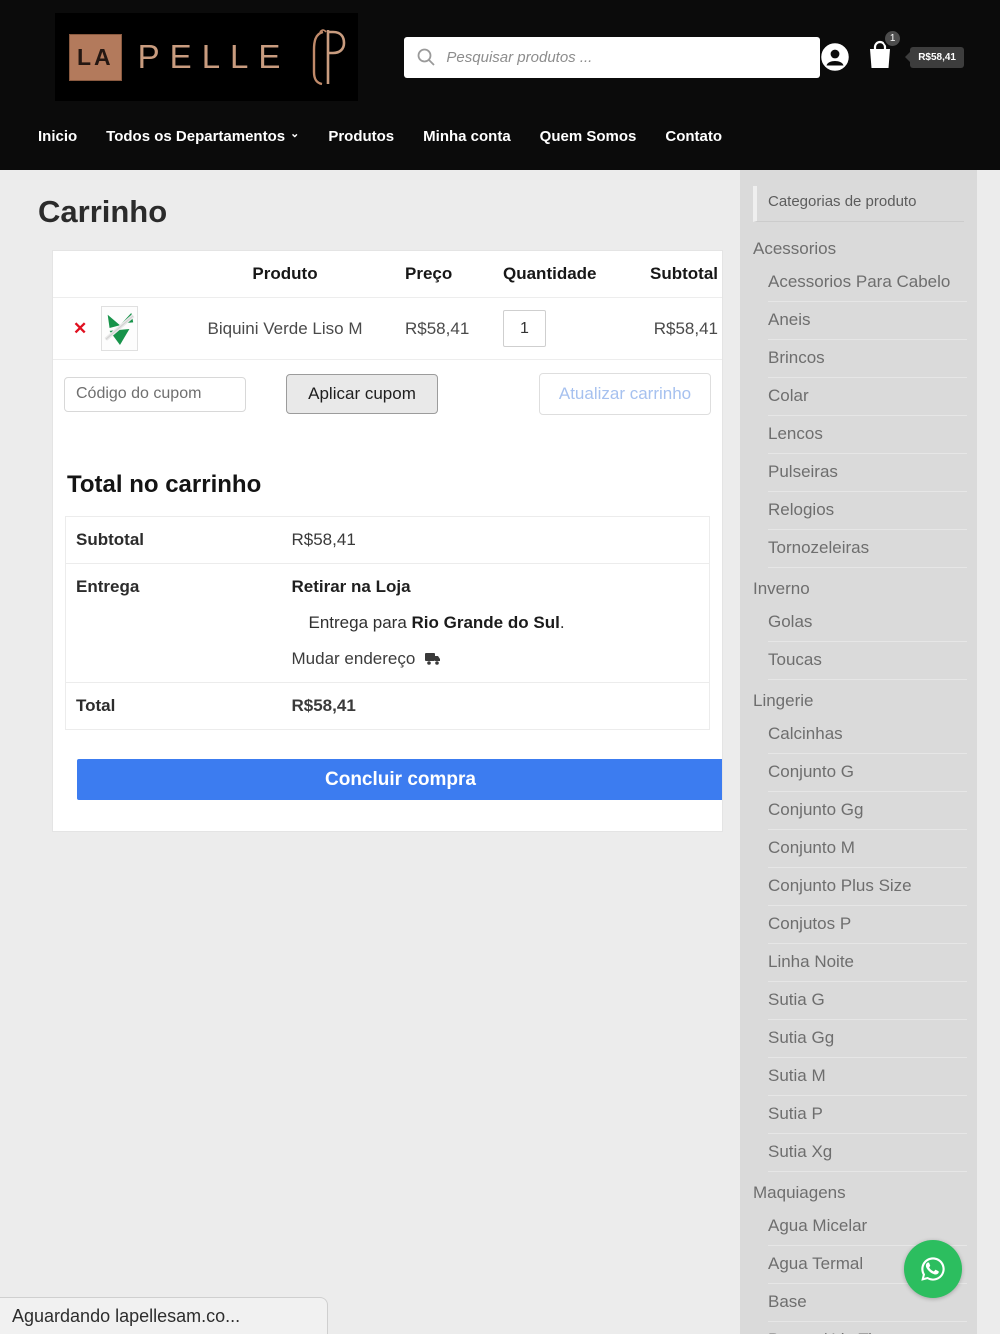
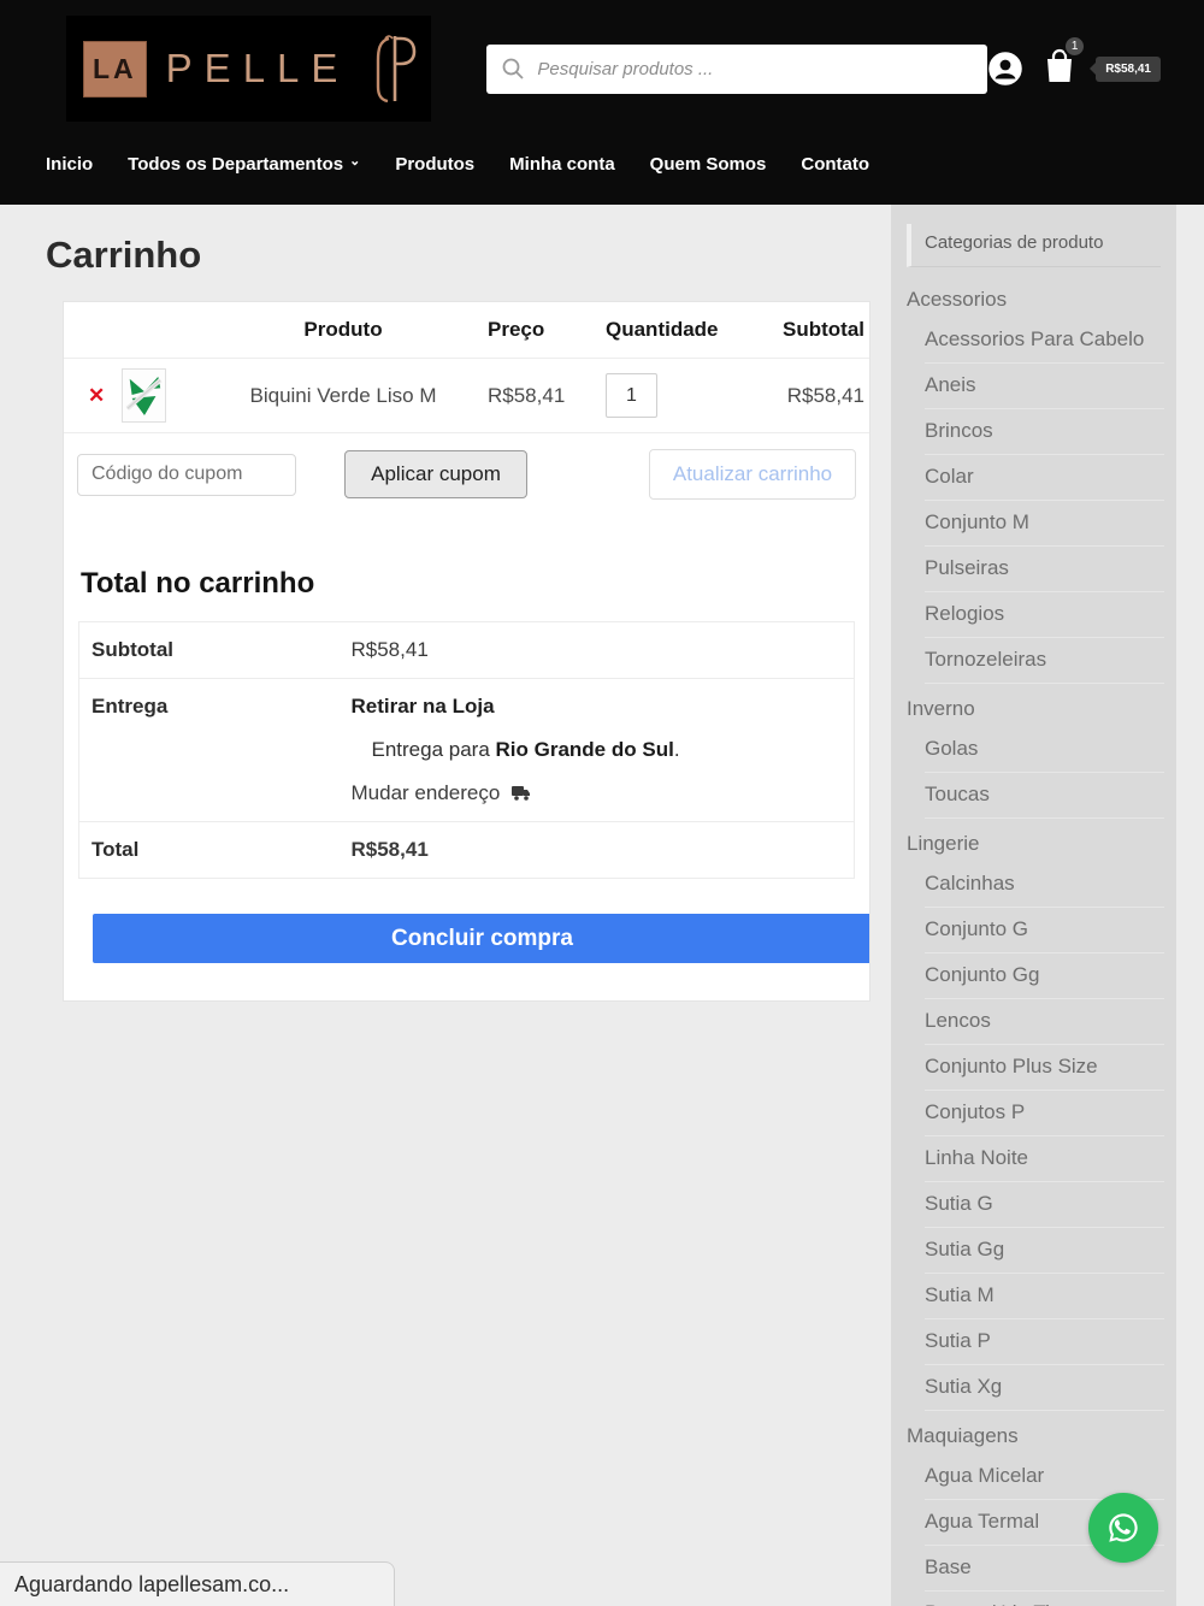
  LA
  PELLE
  Pesquisar produtos ...
  1
  R$58,41
  Inicio
  Todos os Departamentos
  ⌄
  Produtos
  Minha conta
  Quem Somos
  Contato
  Carrinho
  		Produto	Preço	Quantidade	Subtotal
  ✕		Biquini Verde Liso M	R$58,41	1	R$58,41
  Código do cupom
  Aplicar cupom
  Atualizar carrinho
  Total no carrinho
  Subtotal	R$58,41
  Entrega	Retirar na Loja Entrega para Rio Grande do Sul. Mudar endereço
  Total	R$58,41
  Concluir compra
  Categorias de produto
  Acessorios
  Acessorios Para Cabelo
  Aneis
  Brincos
  Colar
- Lencos
+ Conjunto M
  Pulseiras
  Relogios
  Tornozeleiras
  Inverno
  Golas
  Toucas
  Lingerie
  Calcinhas
  Conjunto G
  Conjunto Gg
- Conjunto M
+ Lencos
  Conjunto Plus Size
  Conjutos P
  Linha Noite
  Sutia G
  Sutia Gg
  Sutia M
  Sutia P
  Sutia Xg
  Maquiagens
  Agua Micelar
  Agua Termal
  Base
  Aguardando lapellesam.co...
